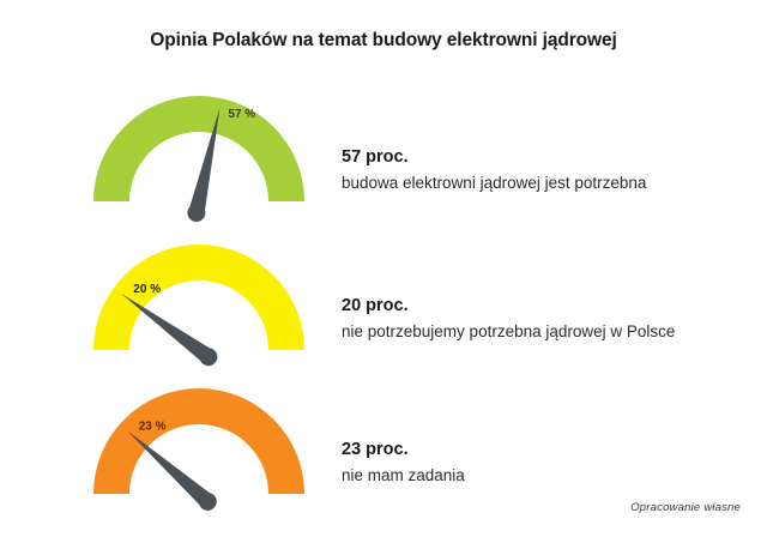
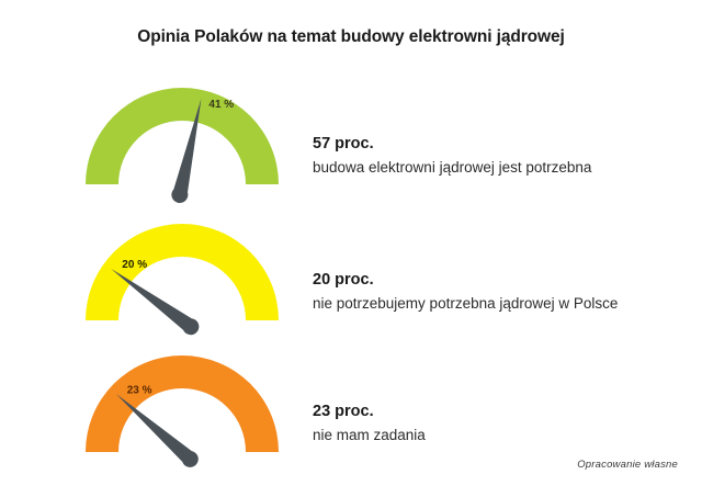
  Opinia Polaków na temat budowy elektrowni jądrowej
- 57 %
+ 41 %
  57 proc.
  budowa elektrowni jądrowej jest potrzebna
  20 %
  20 proc.
  nie potrzebujemy potrzebna jądrowej w Polsce
  23 %
  23 proc.
  nie mam zadania
  Opracowanie własne
